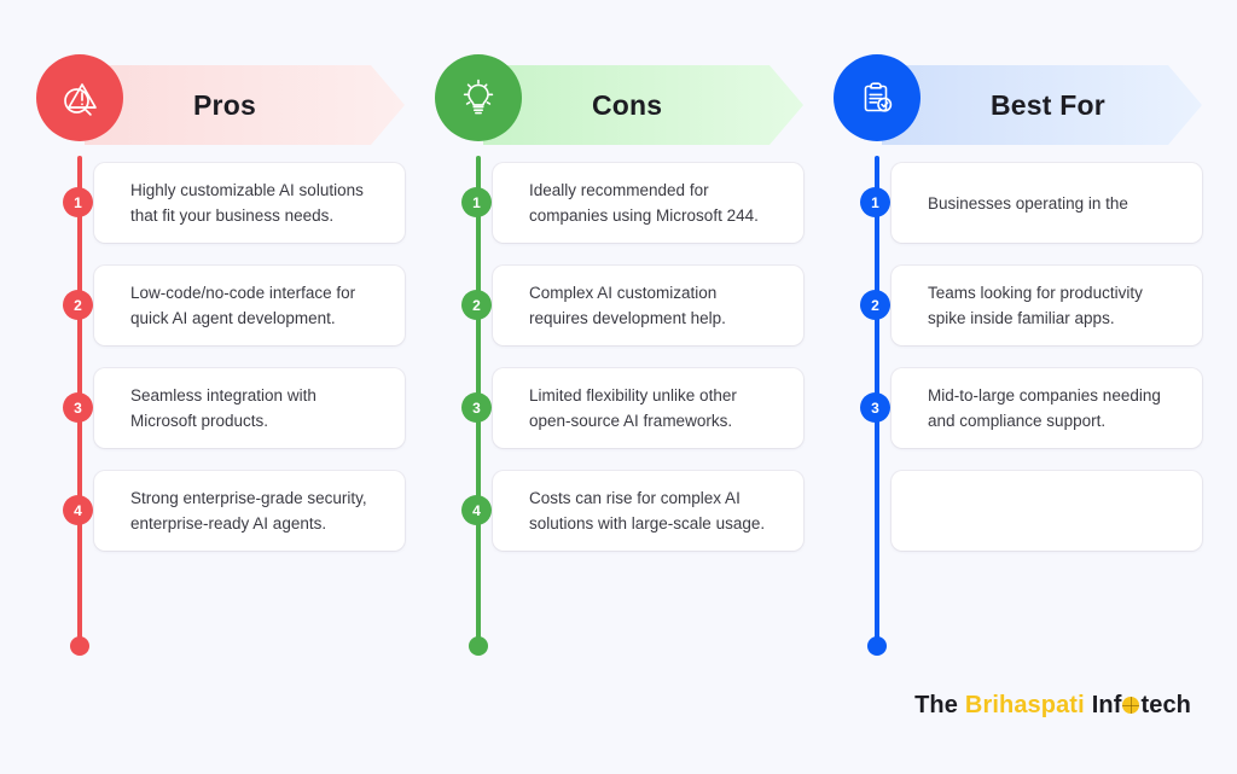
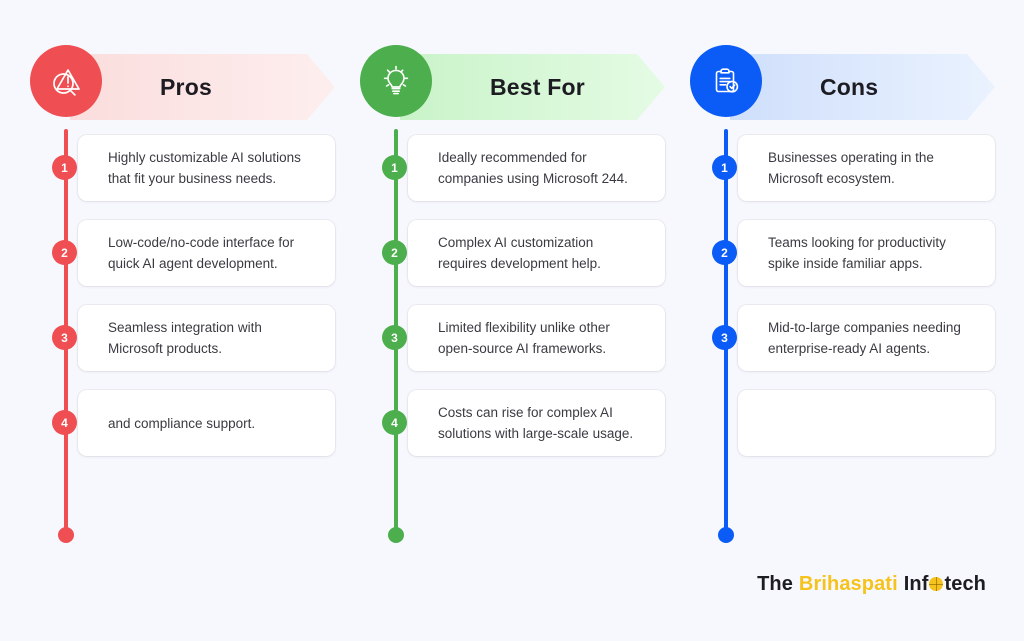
  Pros
  1
  Highly customizable AI solutions
  that fit your business needs.
  2
  Low-code/no-code interface for
  quick AI agent development.
  3
  Seamless integration with
  Microsoft products.
  4
- Strong enterprise-grade security,
- enterprise-ready AI agents.
+ and compliance support.
- Cons
+ Best For
  1
  Ideally recommended for
  companies using Microsoft 244.
  2
  Complex AI customization
  requires development help.
  3
  Limited flexibility unlike other
  open-source AI frameworks.
  4
  Costs can rise for complex AI
  solutions with large-scale usage.
- Best For
+ Cons
  1
  Businesses operating in the
+ Microsoft ecosystem.
  2
  Teams looking for productivity
  spike inside familiar apps.
  3
  Mid-to-large companies needing
- and compliance support.
+ enterprise-ready AI agents.
  The
  Brihaspati
  Inf
  tech
